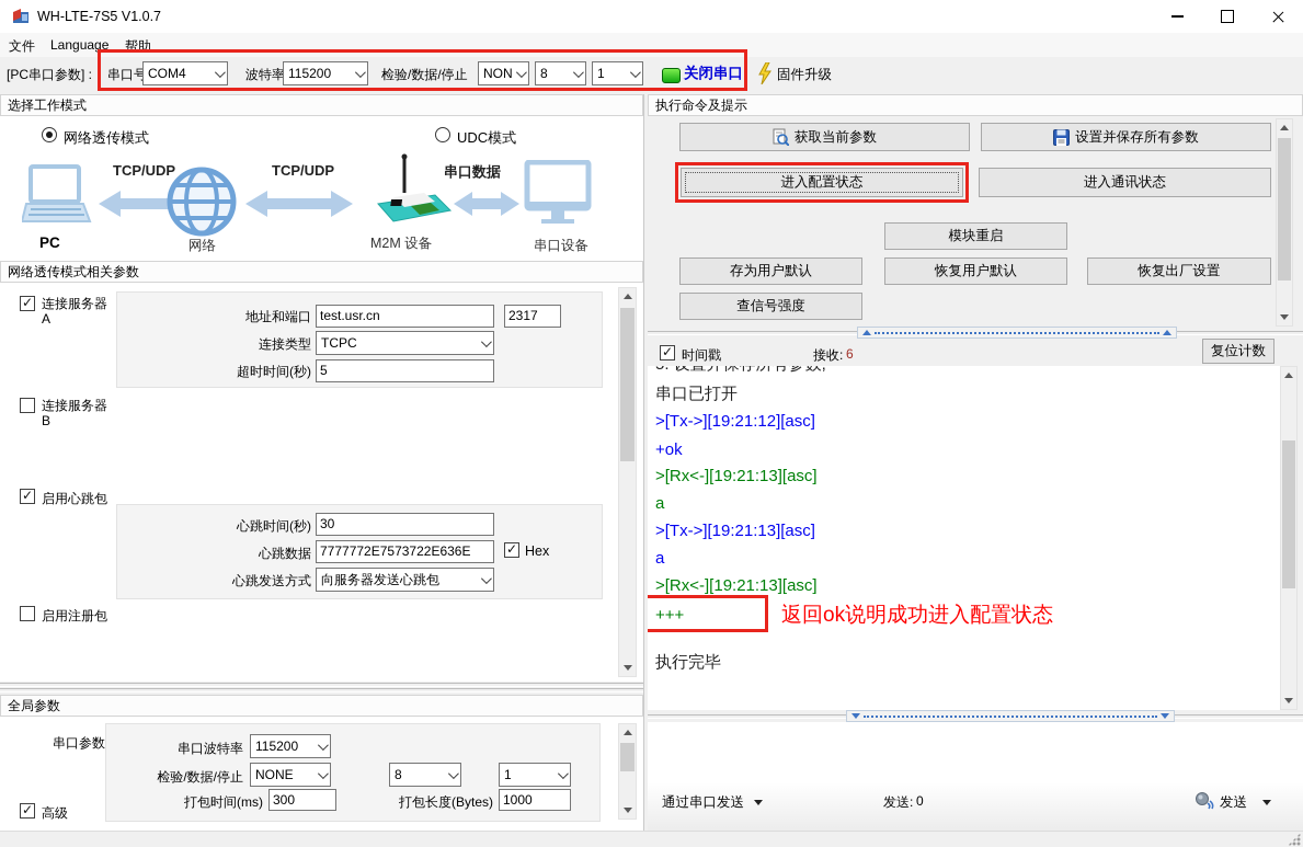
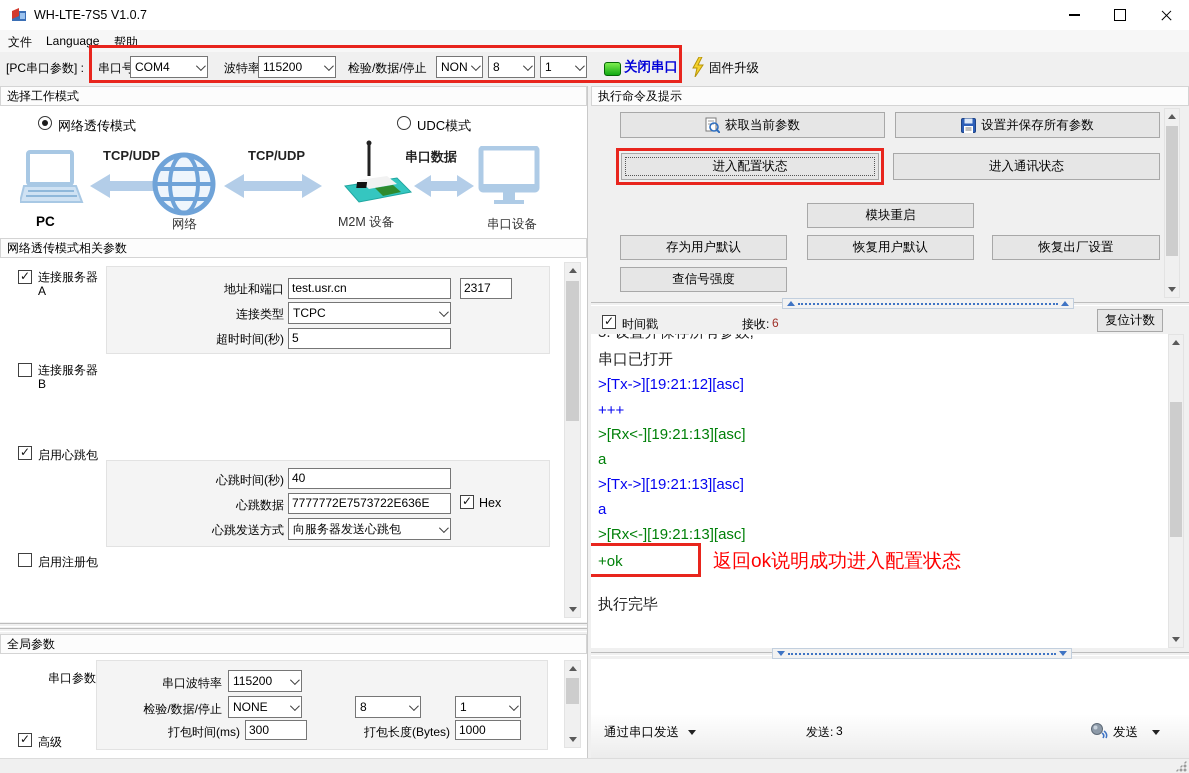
  WH-LTE-7S5 V1.0.7
  文件
  Language
  帮助
  [PC串口参数] :
  串口号
  COM4
  波特率
  115200
  检验/数据/停止
  NON
  8
  1
  关闭串口
  固件升级
  选择工作模式
  网络透传模式
  UDC模式
  PC
  TCP/UDP
  网络
  TCP/UDP
  M2M 设备
  串口数据
  串口设备
  网络透传模式相关参数
  连接服务器
  A
  地址和端口
  test.usr.cn
  2317
  连接类型
  TCPC
  超时时间(秒)
  5
  连接服务器
  B
  启用心跳包
  心跳时间(秒)
- 30
+ 40
  心跳数据
  7777772E7573722E636E
  Hex
  心跳发送方式
  向服务器发送心跳包
  启用注册包
  全局参数
  串口参数
  串口波特率
  115200
  检验/数据/停止
  NONE
  8
  1
  打包时间(ms)
  300
  打包长度(Bytes)
  1000
  高级
  执行命令及提示
  获取当前参数
  设置并保存所有参数
  进入配置状态
  进入通讯状态
  模块重启
  存为用户默认
  恢复用户默认
  恢复出厂设置
  查信号强度
  时间戳
  接收:
  6
  复位计数
  串口已打开
  >[Tx->][19:21:12][asc]
- +ok
+ +++
  >[Rx<-][19:21:13][asc]
  a
  >[Tx->][19:21:13][asc]
  a
  >[Rx<-][19:21:13][asc]
- +++
+ +ok
  返回ok说明成功进入配置状态
  执行完毕
  通过串口发送
  发送:
- 0
+ 3
  发送
